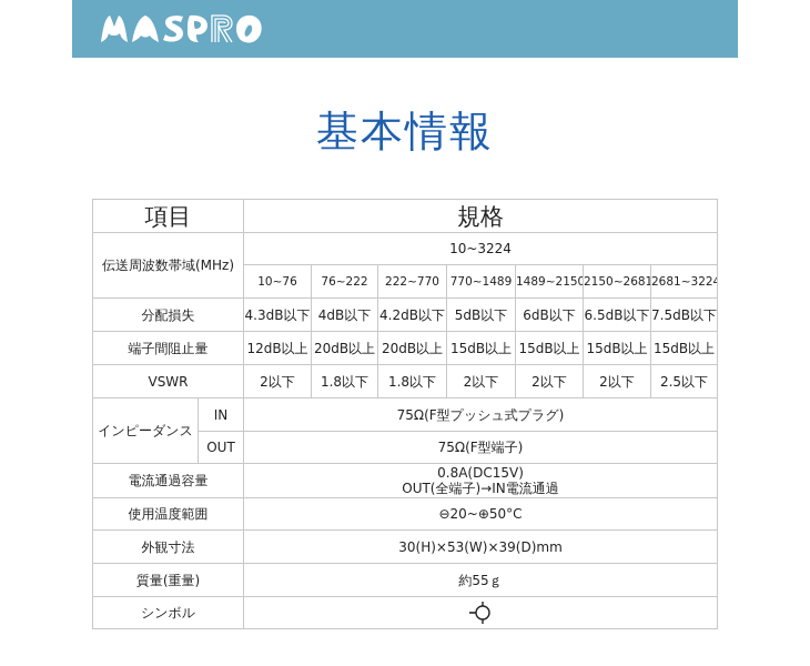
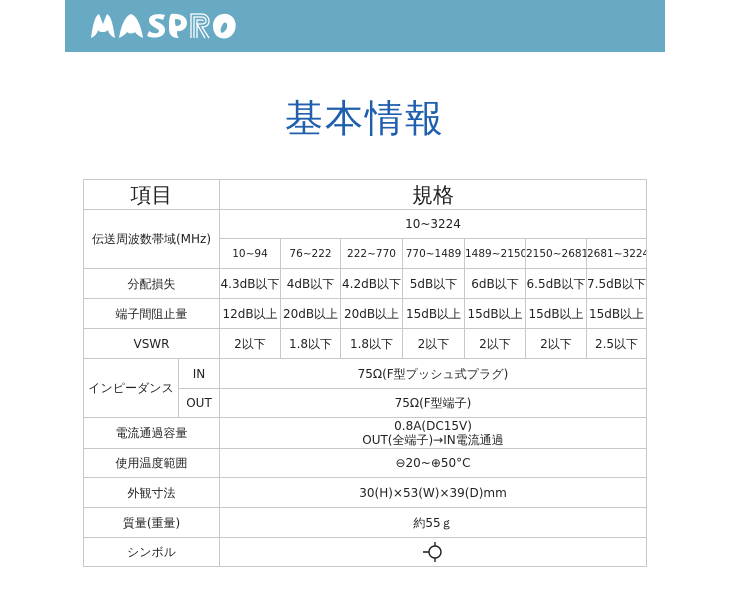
  基本情報
  項目	規格
  伝送周波数帯域(MHz)	10~3224
- 10~76	76~222	222~770	770~1489	1489~2150	2150~2681	2681~3224
+ 10~94	76~222	222~770	770~1489	1489~2150	2150~2681	2681~3224
  分配損失	4.3dB以下	4dB以下	4.2dB以下	5dB以下	6dB以下	6.5dB以下	7.5dB以下
  端子間阻止量	12dB以上	20dB以上	20dB以上	15dB以上	15dB以上	15dB以上	15dB以上
  VSWR	2以下	1.8以下	1.8以下	2以下	2以下	2以下	2.5以下
  インピーダンス	IN	75Ω(F型プッシュ式プラグ)
  OUT	75Ω(F型端子)
  電流通過容量	0.8A(DC15V) OUT(全端子)→IN電流通過
  使用温度範囲	⊖20~⊕50°C
  外観寸法	30(H)×53(W)×39(D)mm
  質量(重量)	約55ｇ
  シンボル
